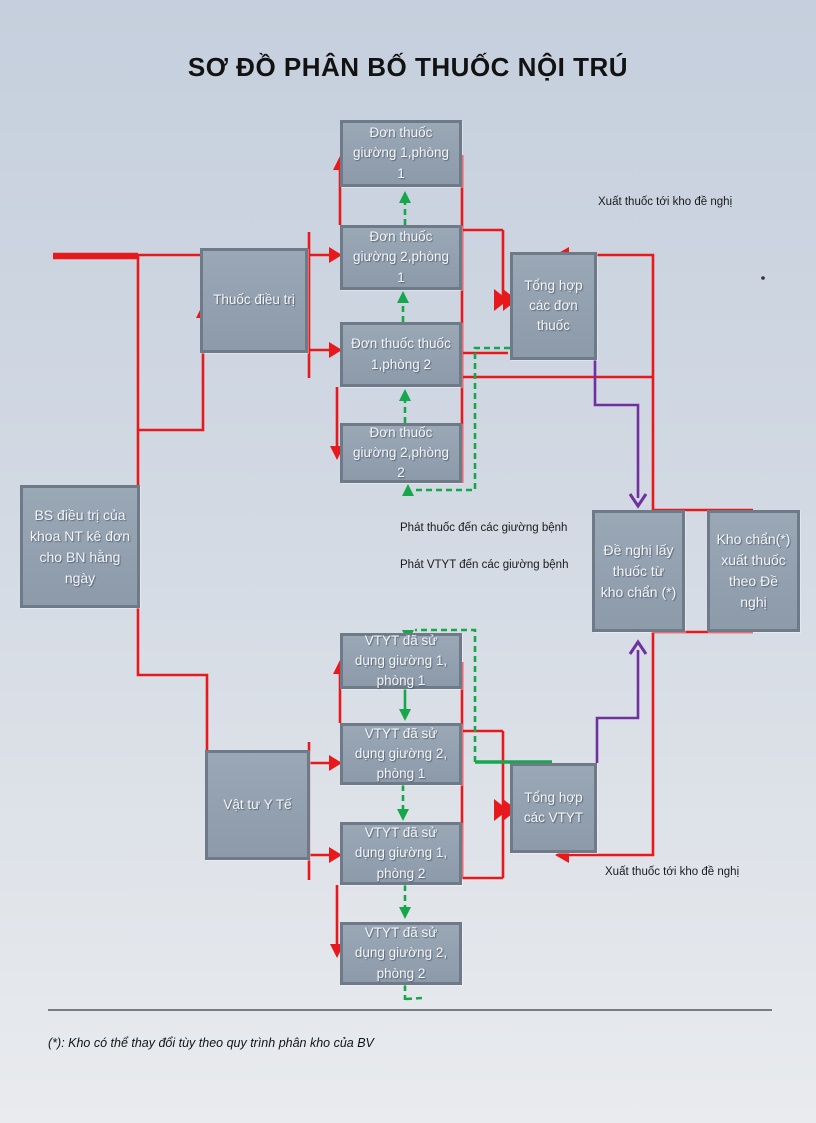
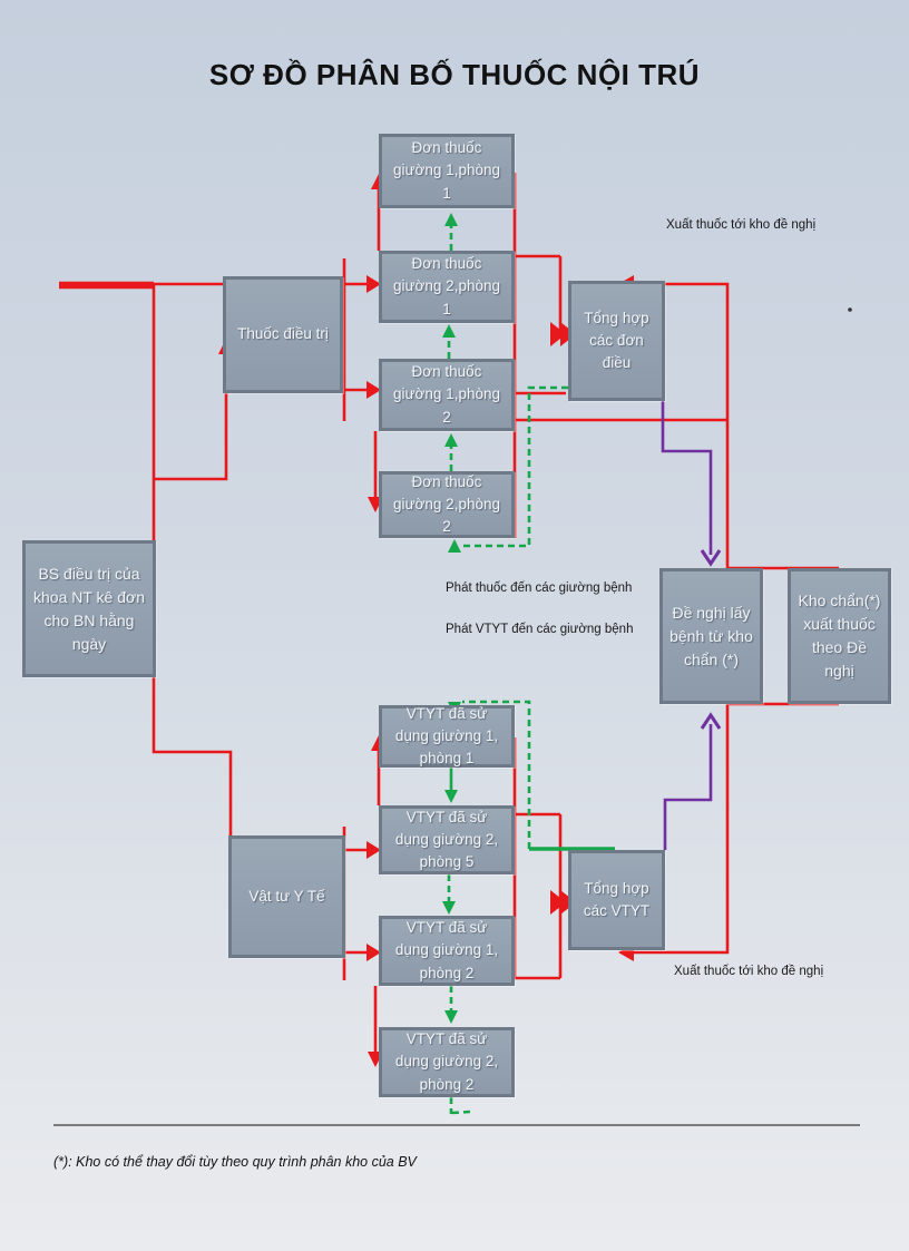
  SƠ ĐỒ PHÂN BỐ THUỐC NỘI TRÚ
  Thuốc điều trị
  Đơn thuốc giường 1,phòng 1
  Đơn thuốc giường 2,phòng 1
- Đơn thuốc thuốc 1,phòng 2
+ Đơn thuốc giường 1,phòng 2
  Đơn thuốc giường 2,phòng 2
- Tổng hợp các đơn thuốc
+ Tổng hợp các đơn điều
  BS điều trị của khoa NT kê đơn cho BN hằng ngày
- Đề nghị lấy thuốc từ kho chẩn (*)
+ Đề nghị lấy bệnh từ kho chẩn (*)
  Kho chẩn(*) xuất thuốc theo Đề nghị
  Vật tư Y Tế
  VTYT đã sử dụng giường 1, phòng 1
- VTYT đã sử dụng giường 2, phòng 1
+ VTYT đã sử dụng giường 2, phòng 5
  VTYT đã sử dụng giường 1, phòng 2
  VTYT đã sử dụng giường 2, phòng 2
  Tổng hợp các VTYT
  Xuất thuốc tới kho đề nghị
  Phát thuốc đến các giường bệnh
  Phát VTYT đến các giường bệnh
  Xuất thuốc tới kho đề nghị
  (*): Kho có thể thay đổi tùy theo quy trình phân kho của BV
